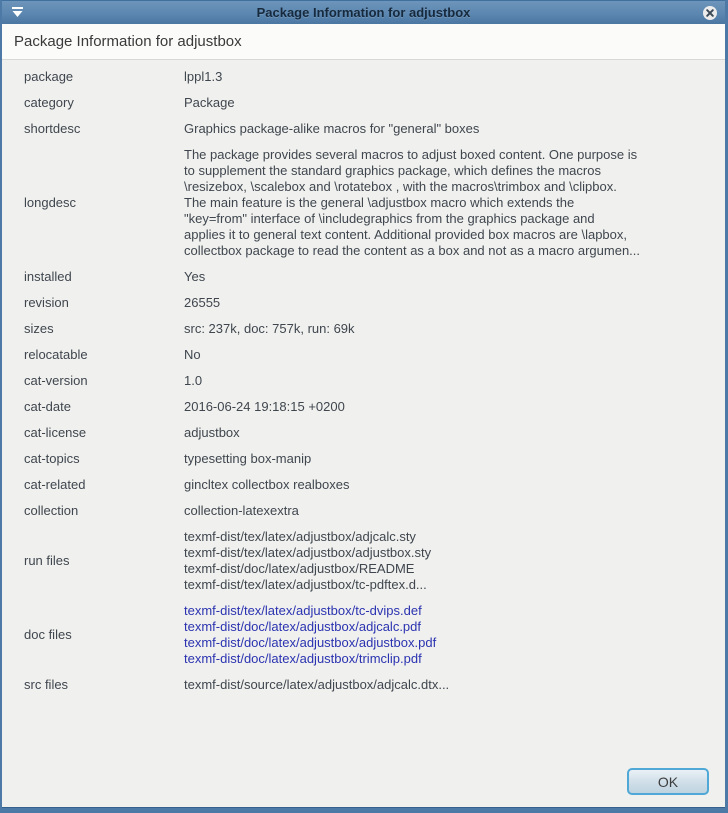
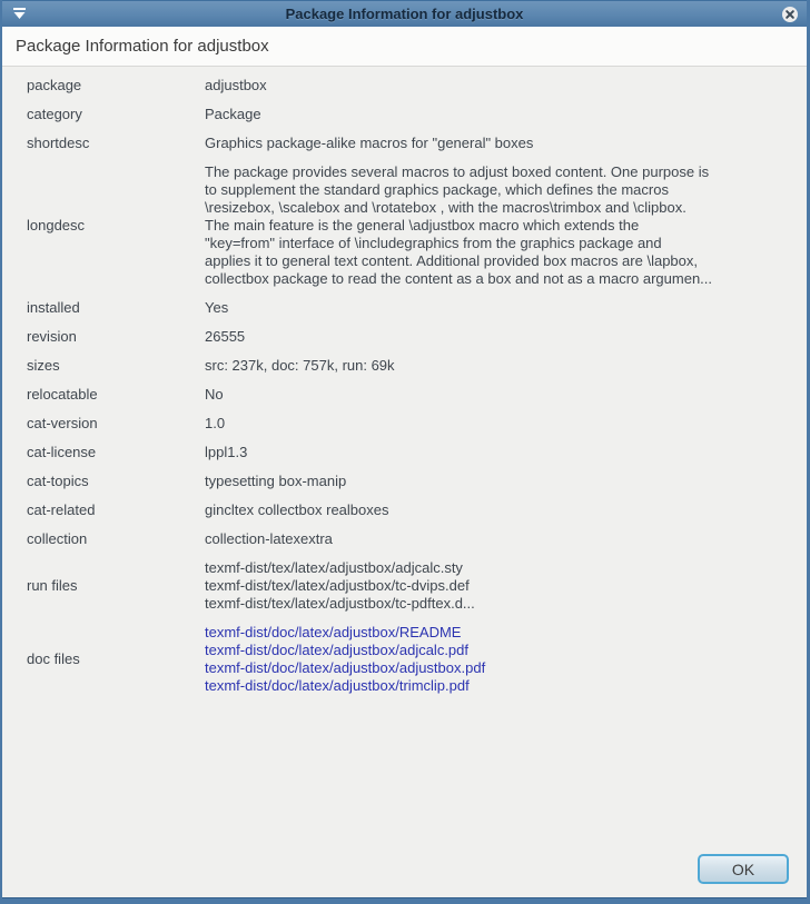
  Package Information for adjustbox
  Package Information for adjustbox
  package
- lppl1.3
+ adjustbox
  category
  Package
  shortdesc
  Graphics package-alike macros for "general" boxes
  longdesc
  The package provides several macros to adjust boxed content. One purpose is
  to supplement the standard graphics package, which defines the macros
  \resizebox, \scalebox and \rotatebox , with the macros\trimbox and \clipbox.
  The main feature is the general \adjustbox macro which extends the
  "key=from" interface of \includegraphics from the graphics package and
  applies it to general text content. Additional provided box macros are \lapbox,
  collectbox package to read the content as a box and not as a macro argumen...
  installed
  Yes
  revision
  26555
  sizes
  src: 237k, doc: 757k, run: 69k
  relocatable
  No
  cat-version
  1.0
- cat-date
- 2016-06-24 19:18:15 +0200
  cat-license
- adjustbox
+ lppl1.3
  cat-topics
  typesetting box-manip
  cat-related
  gincltex collectbox realboxes
  collection
  collection-latexextra
  run files
  texmf-dist/tex/latex/adjustbox/adjcalc.sty
- texmf-dist/tex/latex/adjustbox/adjustbox.sty
- texmf-dist/doc/latex/adjustbox/README
+ texmf-dist/tex/latex/adjustbox/tc-dvips.def
  texmf-dist/tex/latex/adjustbox/tc-pdftex.d...
  doc files
- texmf-dist/tex/latex/adjustbox/tc-dvips.def
+ texmf-dist/doc/latex/adjustbox/README
  texmf-dist/doc/latex/adjustbox/adjcalc.pdf
  texmf-dist/doc/latex/adjustbox/adjustbox.pdf
  texmf-dist/doc/latex/adjustbox/trimclip.pdf
- src files
- texmf-dist/source/latex/adjustbox/adjcalc.dtx...
  OK
